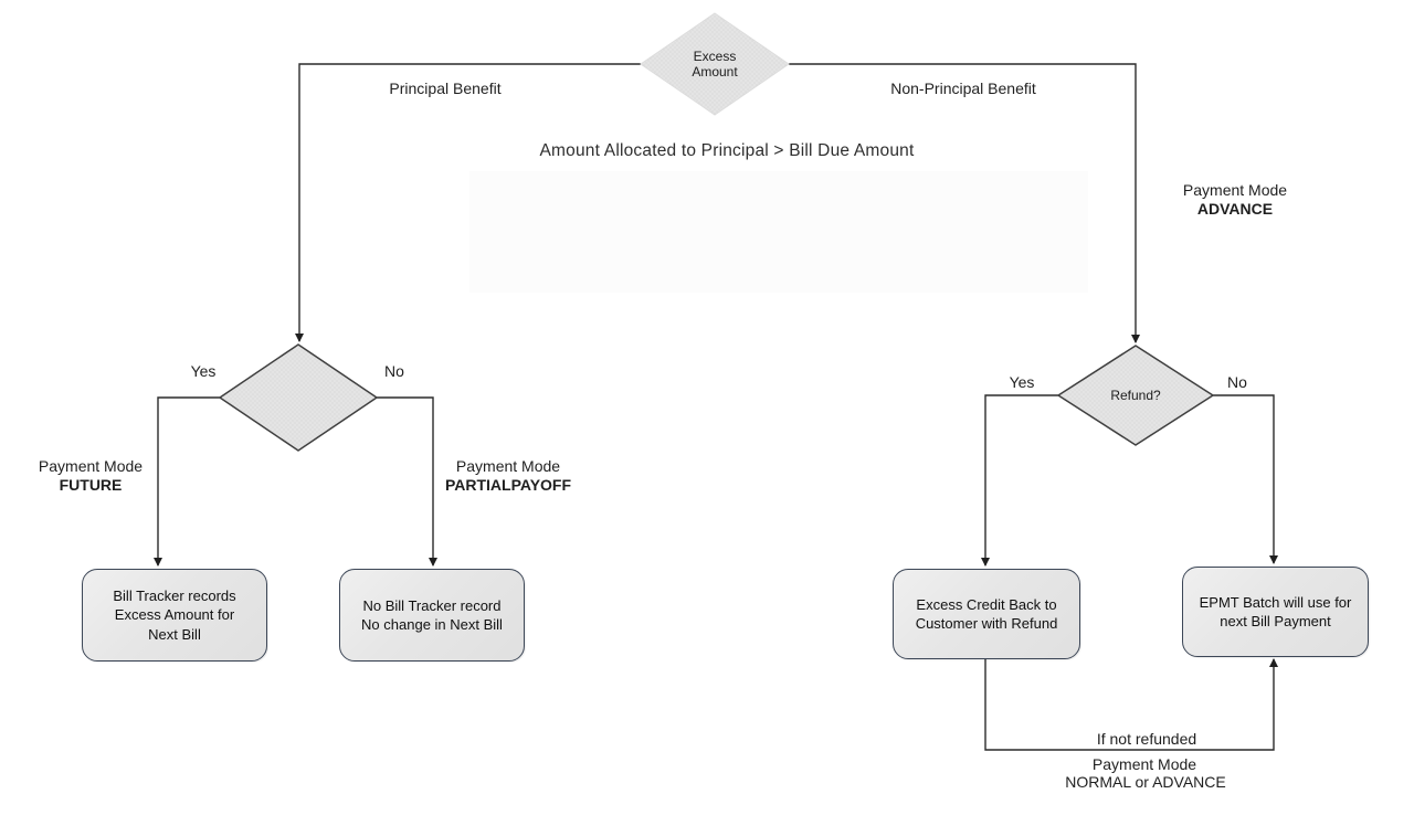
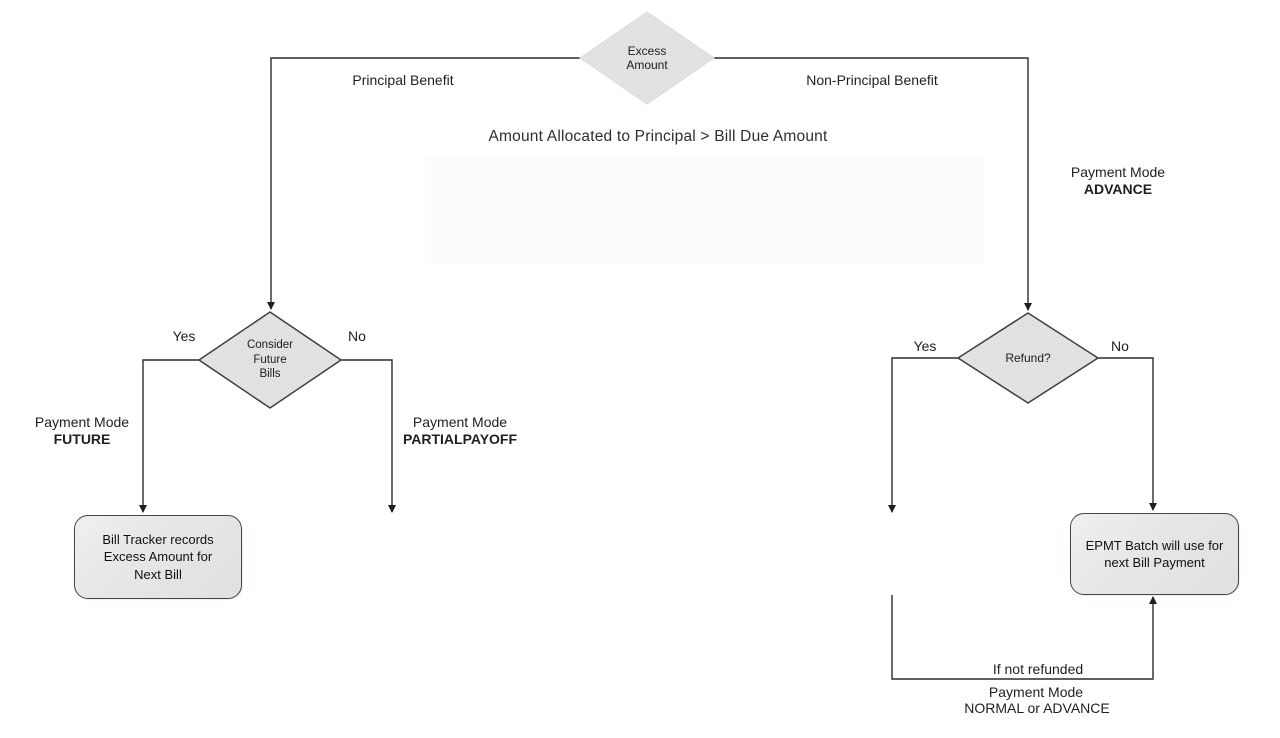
  Excess
  Amount
+ Consider
+ Future
+ Bills
  Refund?
  Amount Allocated to Principal > Bill Due Amount
  Principal Benefit
  Non-Principal Benefit
  Yes
  No
  Yes
  No
  Payment Mode
  ADVANCE
  Payment Mode
  FUTURE
  Payment Mode
  PARTIALPAYOFF
  If not refunded
  Payment Mode
  NORMAL or ADVANCE
  Bill Tracker records
  Excess Amount for
  Next Bill
- No Bill Tracker record
- No change in Next Bill
- Excess Credit Back to
- Customer with Refund
  EPMT Batch will use for
  next Bill Payment
